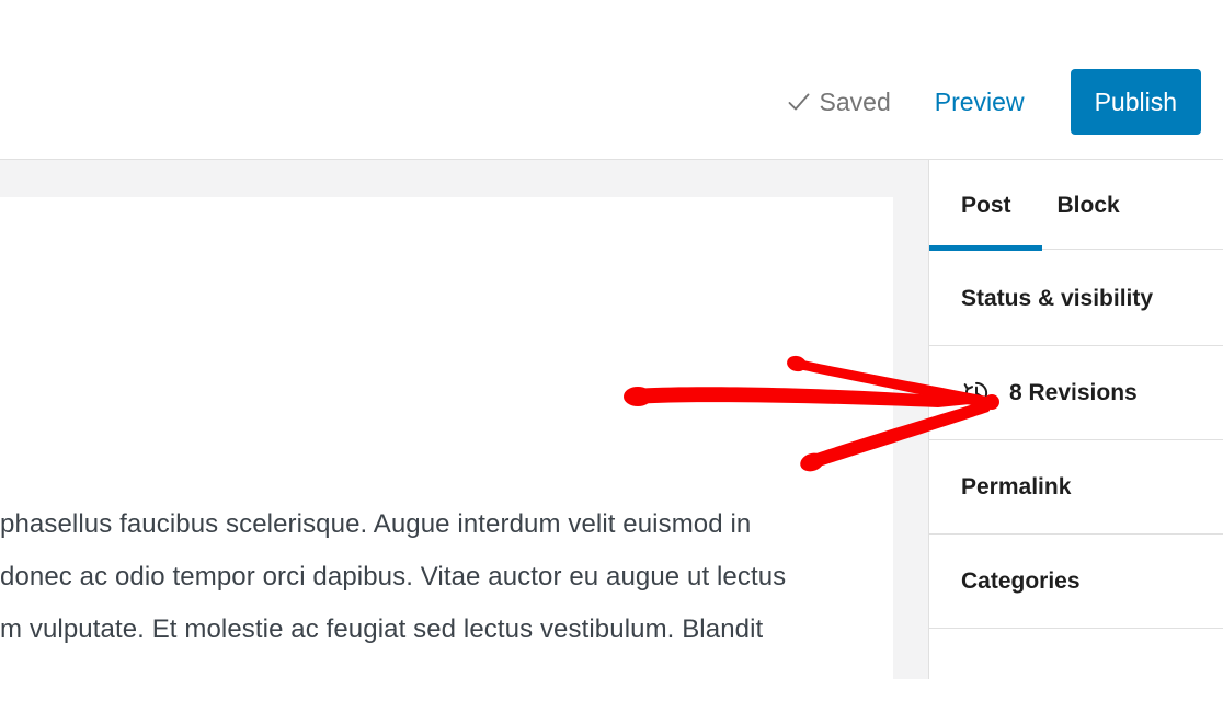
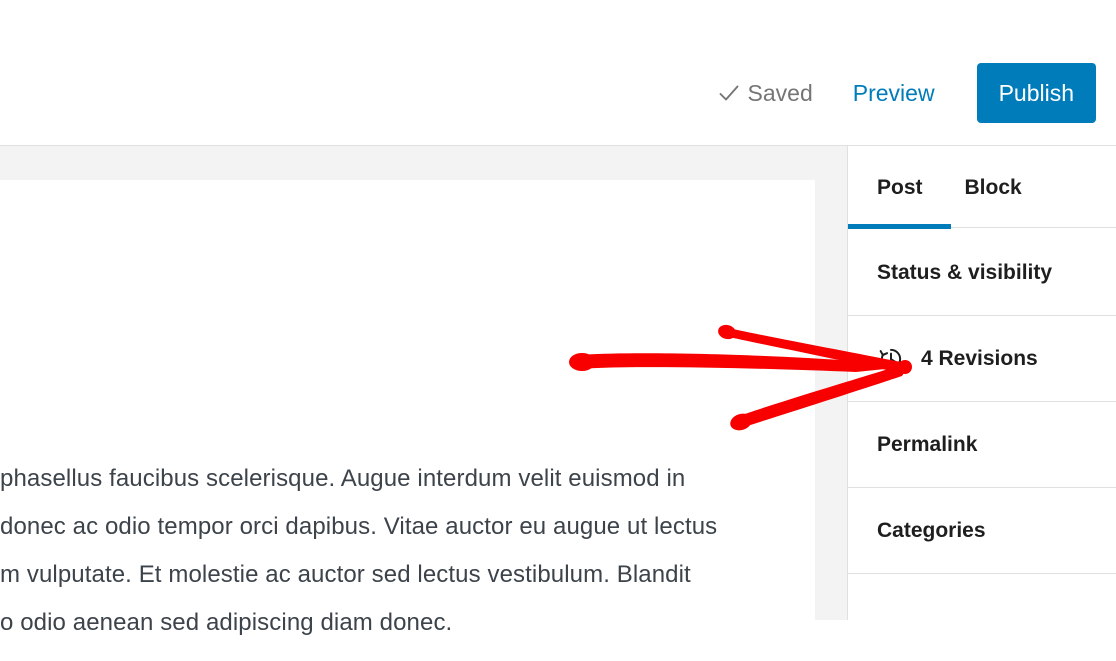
  Saved
  Preview
  Publish
  phasellus faucibus scelerisque. Augue interdum velit euismod in
  donec ac odio tempor orci dapibus. Vitae auctor eu augue ut lectus
- m vulputate. Et molestie ac feugiat sed lectus vestibulum. Blandit
+ m vulputate. Et molestie ac auctor sed lectus vestibulum. Blandit
+ o odio aenean sed adipiscing diam donec.
  Post
  Block
  Status & visibility
- 8 Revisions
+ 4 Revisions
  Permalink
  Categories
